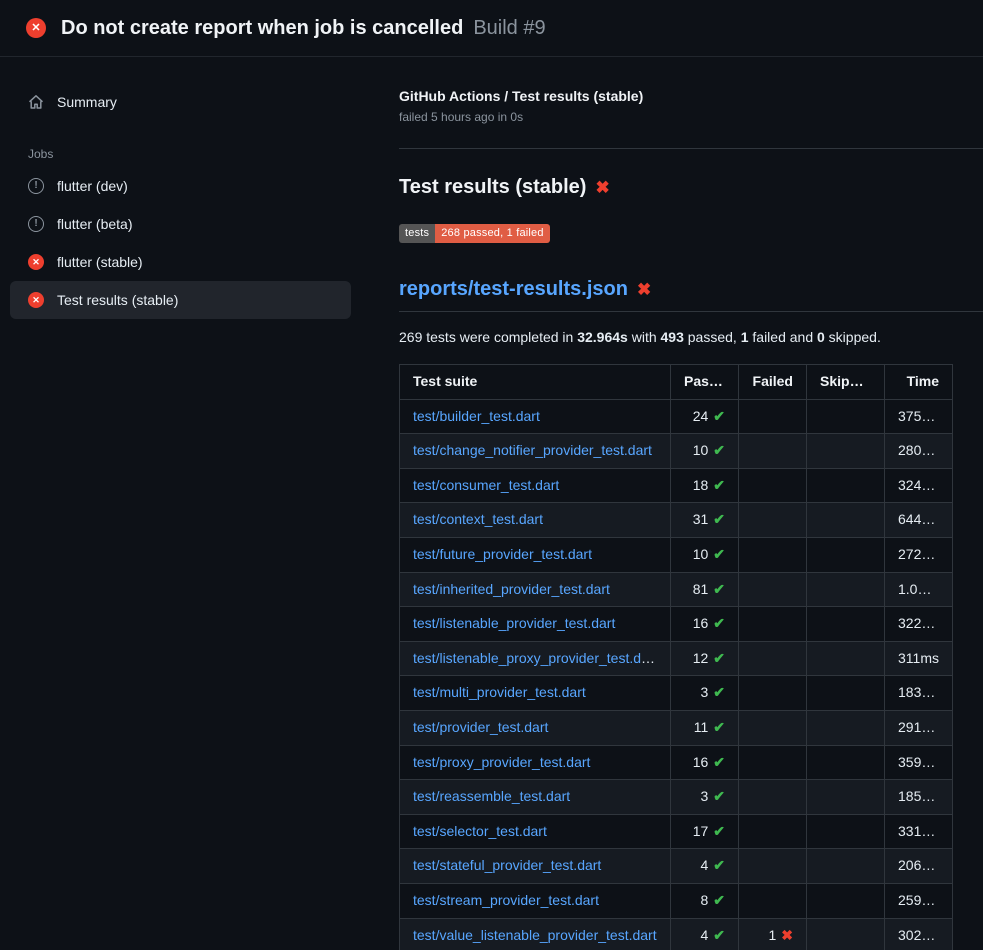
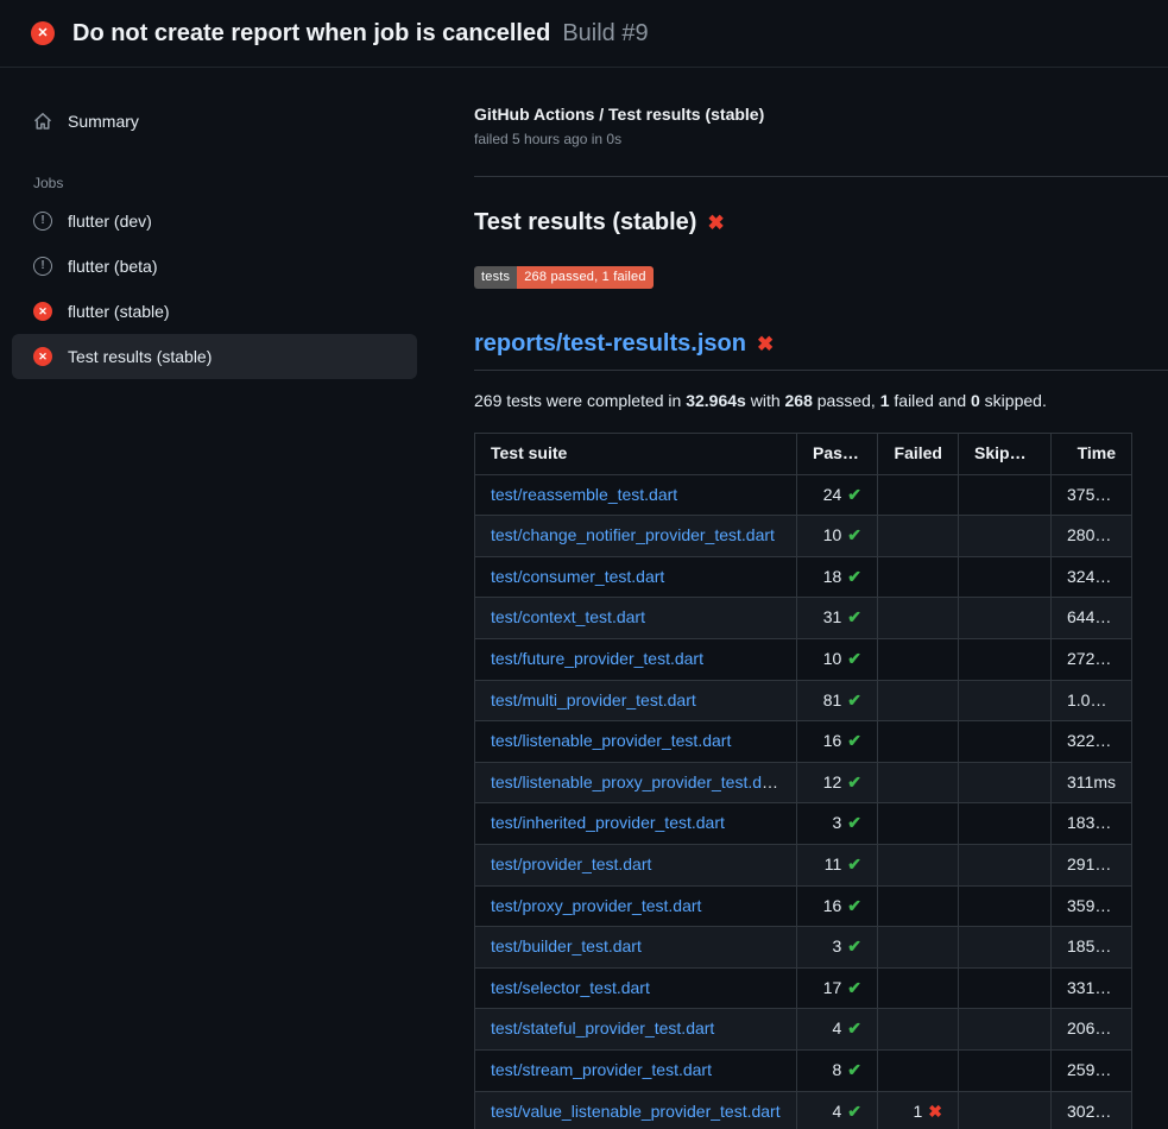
  ✕
  Do not create report when job is cancelled
  Build #9
  Summary
  Jobs
  !
  flutter (dev)
  !
  flutter (beta)
  ✕
  flutter (stable)
  ✕
  Test results (stable)
  GitHub Actions / Test results (stable)
  failed 5 hours ago in 0s
  Test results (stable)
  ✖
  tests
  268 passed, 1 failed
  reports/test-results.json
  ✖
- 269 tests were completed in 32.964s with 493 passed, 1 failed and 0 skipped.
+ 269 tests were completed in 32.964s with 268 passed, 1 failed and 0 skipped.
  Test suite	Passed	Failed	Skipped	Time
- test/builder_test.dart	24 ✔			375ms
+ test/reassemble_test.dart	24 ✔			375ms
  test/change_notifier_provider_test.dart	10 ✔			280ms
  test/consumer_test.dart	18 ✔			324ms
  test/context_test.dart	31 ✔			644ms
  test/future_provider_test.dart	10 ✔			272ms
- test/inherited_provider_test.dart	81 ✔			1.065s
+ test/multi_provider_test.dart	81 ✔			1.065s
  test/listenable_provider_test.dart	16 ✔			322ms
  test/listenable_proxy_provider_test.dart	12 ✔			311ms
- test/multi_provider_test.dart	3 ✔			183ms
+ test/inherited_provider_test.dart	3 ✔			183ms
  test/provider_test.dart	11 ✔			291ms
  test/proxy_provider_test.dart	16 ✔			359ms
- test/reassemble_test.dart	3 ✔			185ms
+ test/builder_test.dart	3 ✔			185ms
  test/selector_test.dart	17 ✔			331ms
  test/stateful_provider_test.dart	4 ✔			206ms
  test/stream_provider_test.dart	8 ✔			259ms
  test/value_listenable_provider_test.dart	4 ✔	1 ✖		302ms
